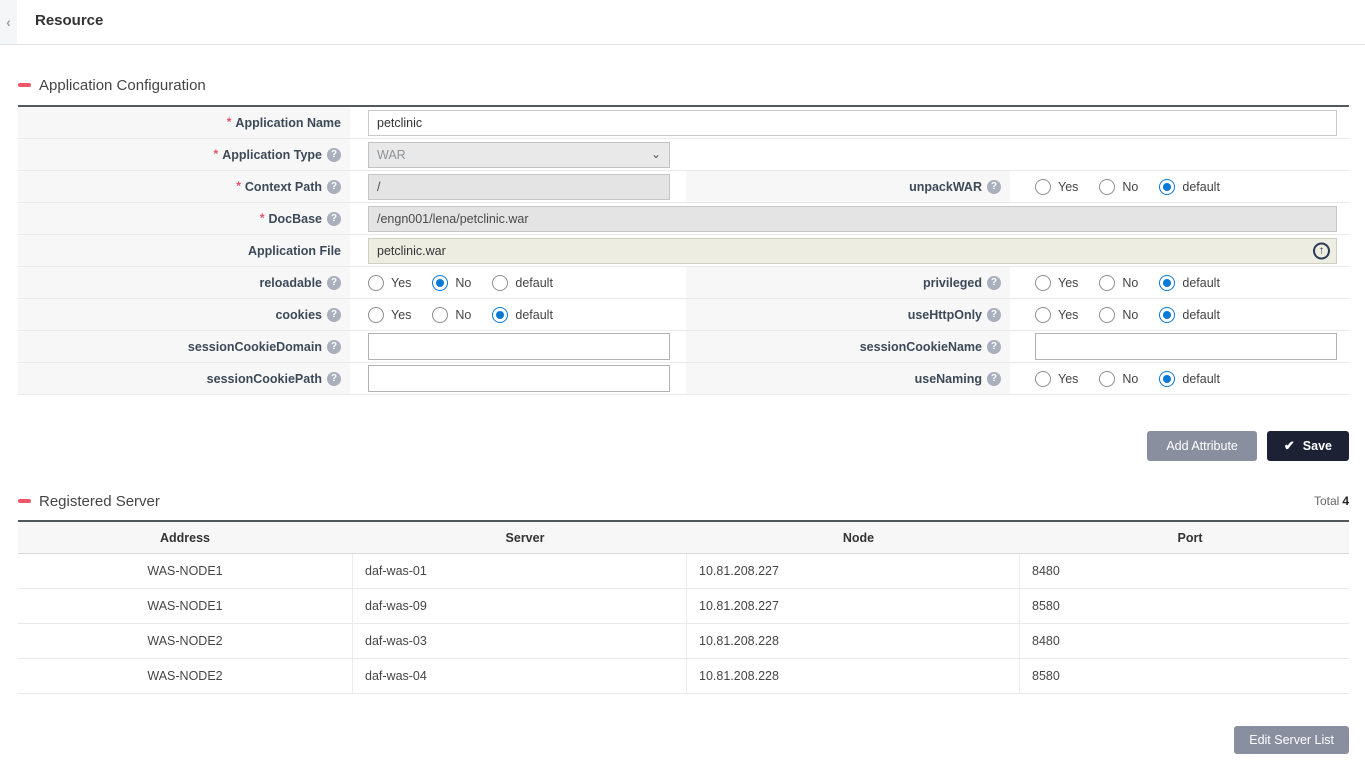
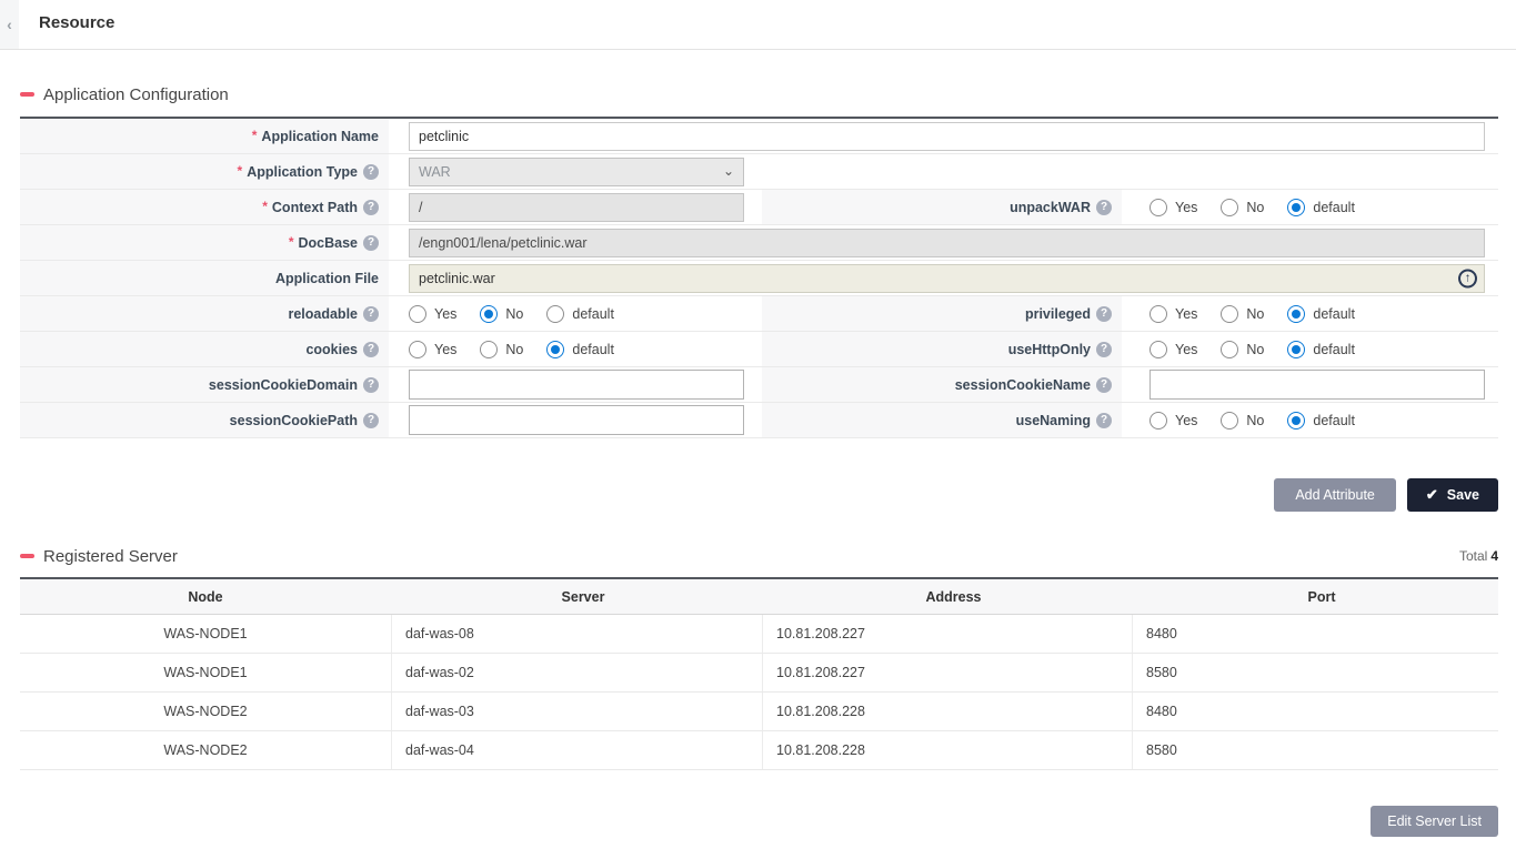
  ‹
  Resource
  Application Configuration
  *
  Application Name
  petclinic
  *
  Application Type
  ?
  WAR
  ⌄
  *
  Context Path
  ?
  /
  unpackWAR
  ?
  Yes
  No
  default
  *
  DocBase
  ?
  /engn001/lena/petclinic.war
  Application File
  petclinic.war
  ↑
  reloadable
  ?
  Yes
  No
  default
  privileged
  ?
  Yes
  No
  default
  cookies
  ?
  Yes
  No
  default
  useHttpOnly
  ?
  Yes
  No
  default
  sessionCookieDomain
  ?
  sessionCookieName
  ?
  sessionCookiePath
  ?
  useNaming
  ?
  Yes
  No
  default
  Add Attribute
  ✔
  Save
  Registered Server
  Total 4
- Address
+ Node
  Server
- Node
+ Address
  Port
  WAS-NODE1
- daf-was-01
+ daf-was-08
  10.81.208.227
  8480
  WAS-NODE1
- daf-was-09
+ daf-was-02
  10.81.208.227
  8580
  WAS-NODE2
  daf-was-03
  10.81.208.228
  8480
  WAS-NODE2
  daf-was-04
  10.81.208.228
  8580
  Edit Server List
